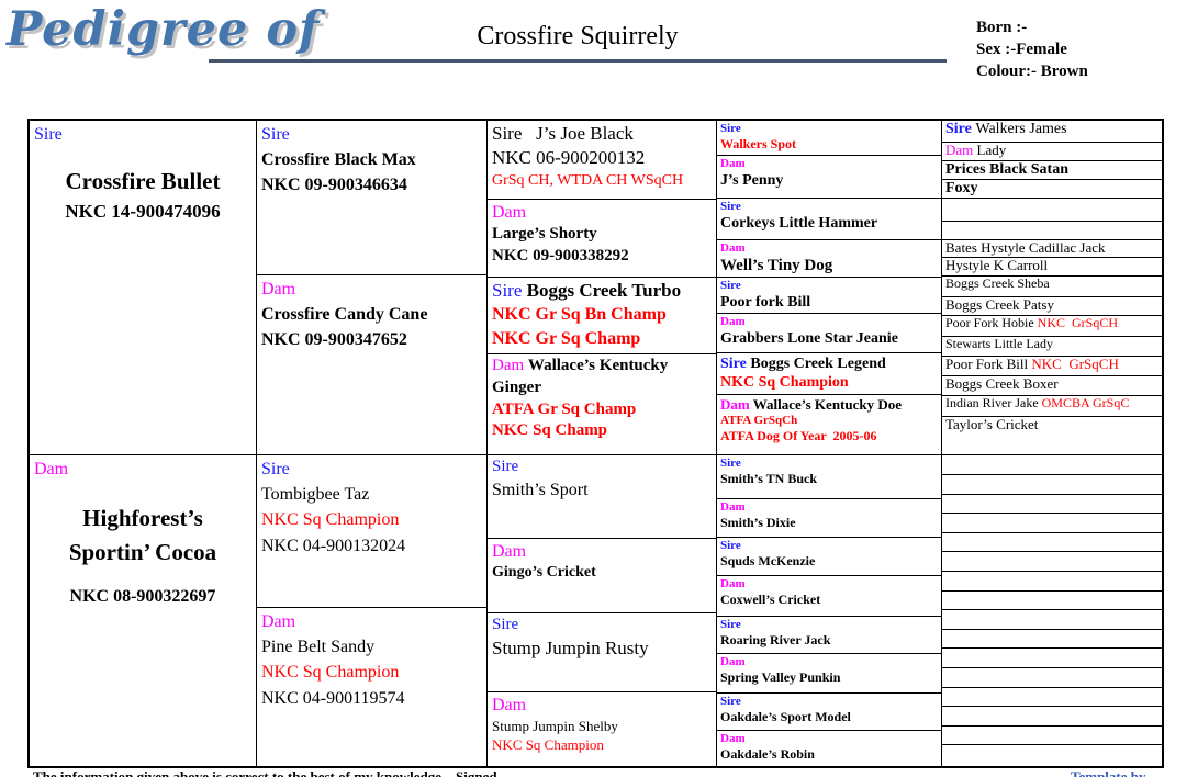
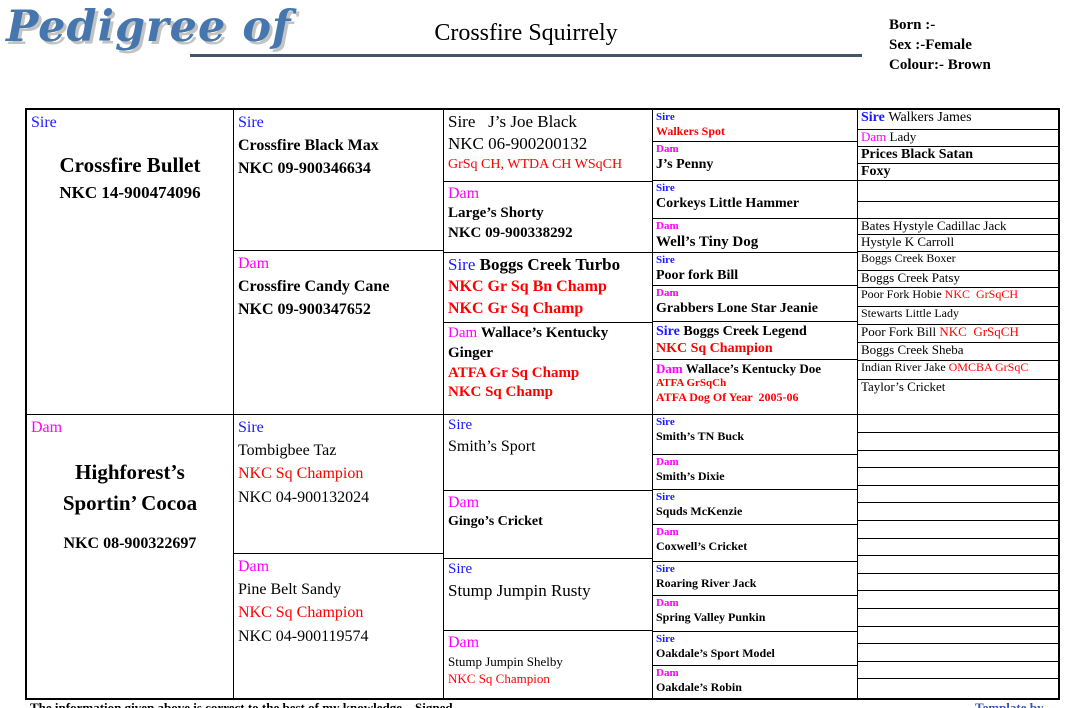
  Pedigree of
  Crossfire Squirrely
  Born :-
  Sex :-Female
  Colour:- Brown
  Sire
  Crossfire Bullet
  NKC 14-900474096
  Dam
  Highforest’s
  Sportin’ Cocoa
  NKC 08-900322697
  Sire
  Crossfire Black Max
  NKC 09-900346634
  Dam
  Crossfire Candy Cane
  NKC 09-900347652
  Sire
  Tombigbee Taz
  NKC Sq Champion
  NKC 04-900132024
  Dam
  Pine Belt Sandy
  NKC Sq Champion
  NKC 04-900119574
  Sire J’s Joe Black
  NKC 06-900200132
  GrSq CH, WTDA CH WSqCH
  Dam
  Large’s Shorty
  NKC 09-900338292
  Sire Boggs Creek Turbo
  NKC Gr Sq Bn Champ
  NKC Gr Sq Champ
  Dam Wallace’s Kentucky Ginger
  ATFA Gr Sq Champ
  NKC Sq Champ
  Sire
  Smith’s Sport
  Dam
  Gingo’s Cricket
  Sire
  Stump Jumpin Rusty
  Dam
  Stump Jumpin Shelby
  NKC Sq Champion
  Sire
  Walkers Spot
  Dam
  J’s Penny
  Sire
  Corkeys Little Hammer
  Dam
  Well’s Tiny Dog
  Sire
  Poor fork Bill
  Dam
  Grabbers Lone Star Jeanie
  Sire Boggs Creek Legend
  NKC Sq Champion
  Dam Wallace’s Kentucky Doe
  ATFA GrSqCh
  ATFA Dog Of Year 2005-06
  Sire
  Smith’s TN Buck
  Dam
  Smith’s Dixie
  Sire
  Squds McKenzie
  Dam
  Coxwell’s Cricket
  Sire
  Roaring River Jack
  Dam
  Spring Valley Punkin
  Sire
  Oakdale’s Sport Model
  Dam
  Oakdale’s Robin
  Sire Walkers James
  Dam Lady
  Prices Black Satan
  Foxy
  Bates Hystyle Cadillac Jack
  Hystyle K Carroll
- Boggs Creek Sheba
+ Boggs Creek Boxer
  Boggs Creek Patsy
  Poor Fork Hobie NKC GrSqCH
  Stewarts Little Lady
  Poor Fork Bill NKC GrSqCH
- Boggs Creek Boxer
+ Boggs Creek Sheba
  Indian River Jake OMCBA GrSqC
  Taylor’s Cricket
